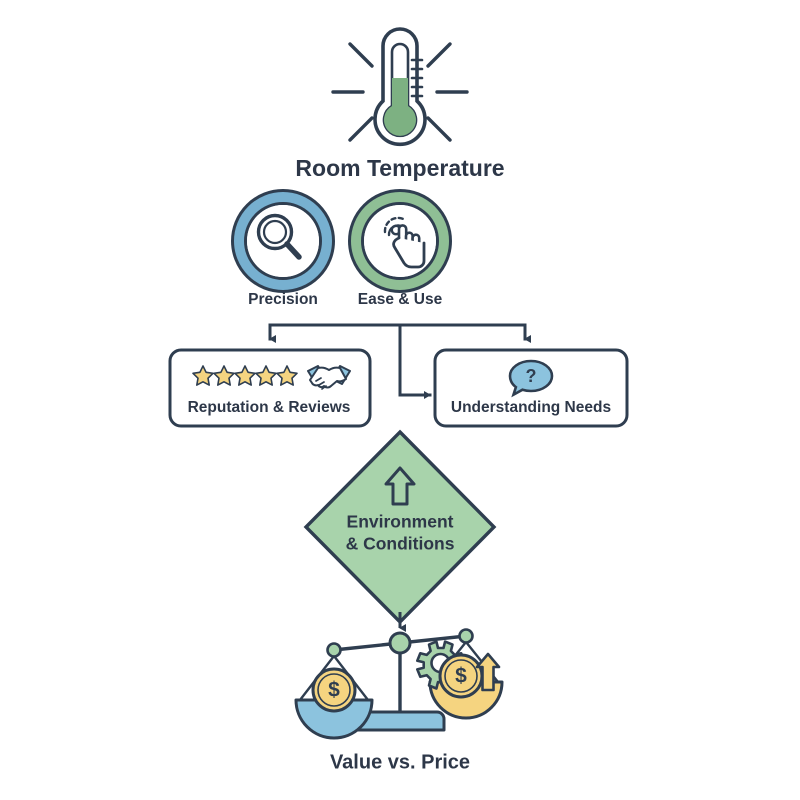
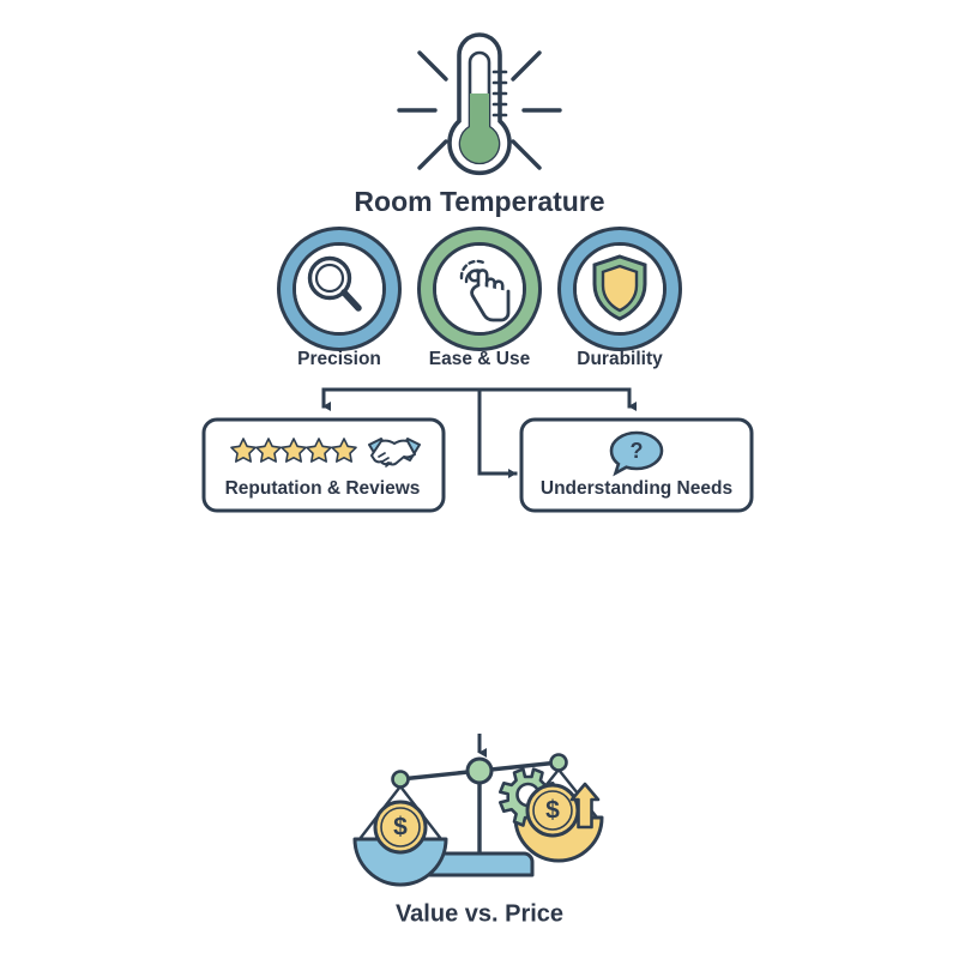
  Room Temperature
  Precision
  Ease & Use
+ Durability
  Reputation & Reviews
  ?
  Understanding Needs
- Environment
- & Conditions
  $
  $
  Value vs. Price
